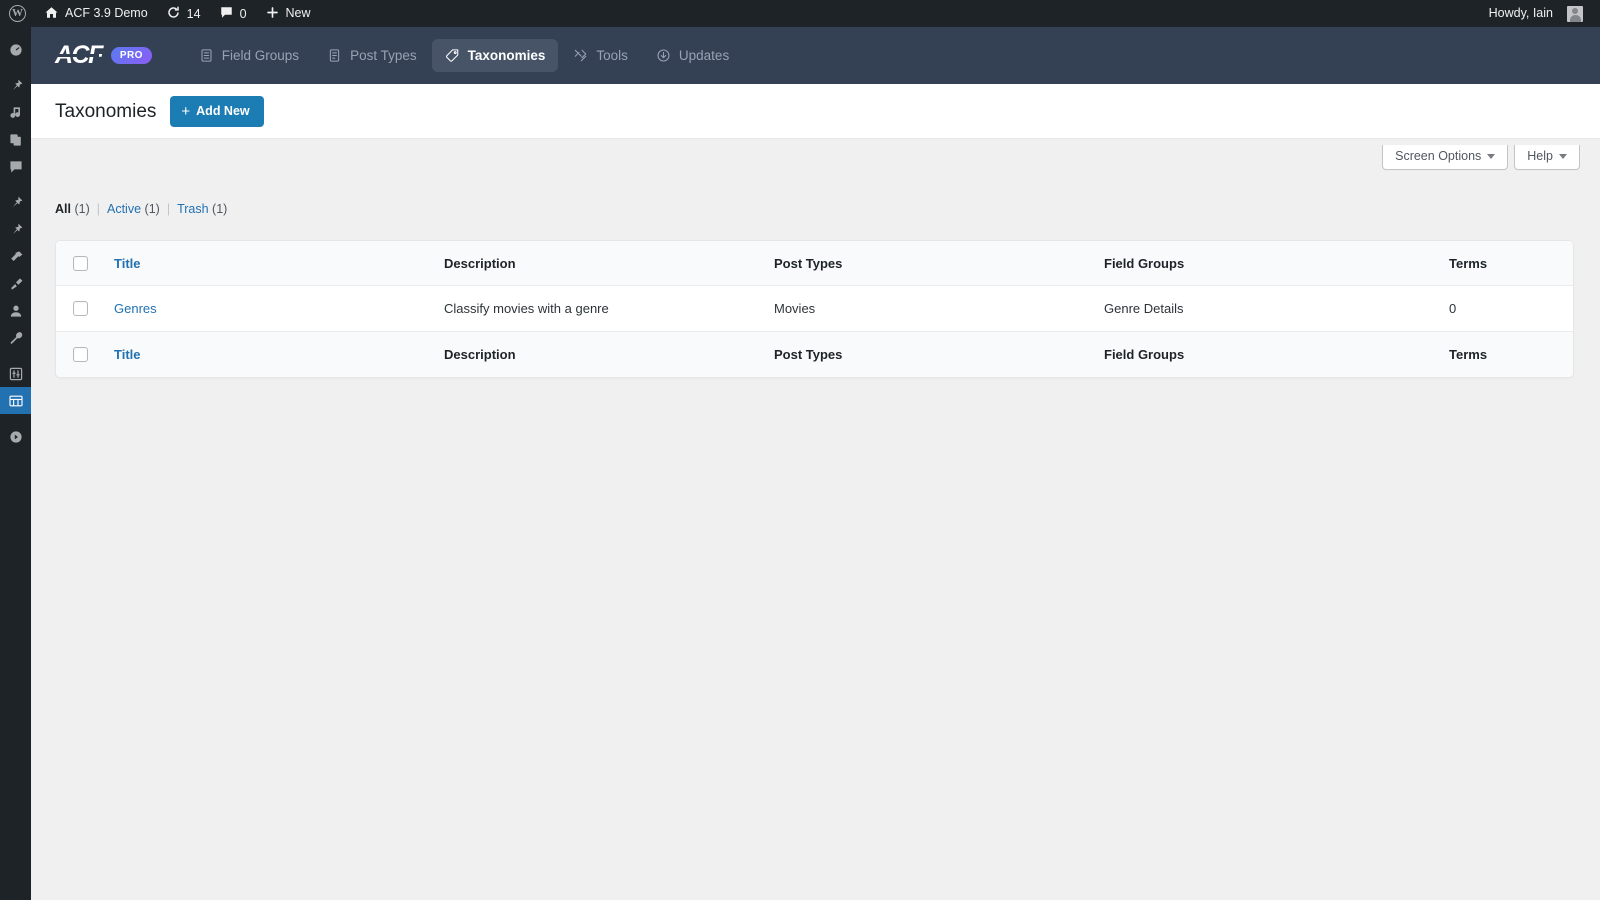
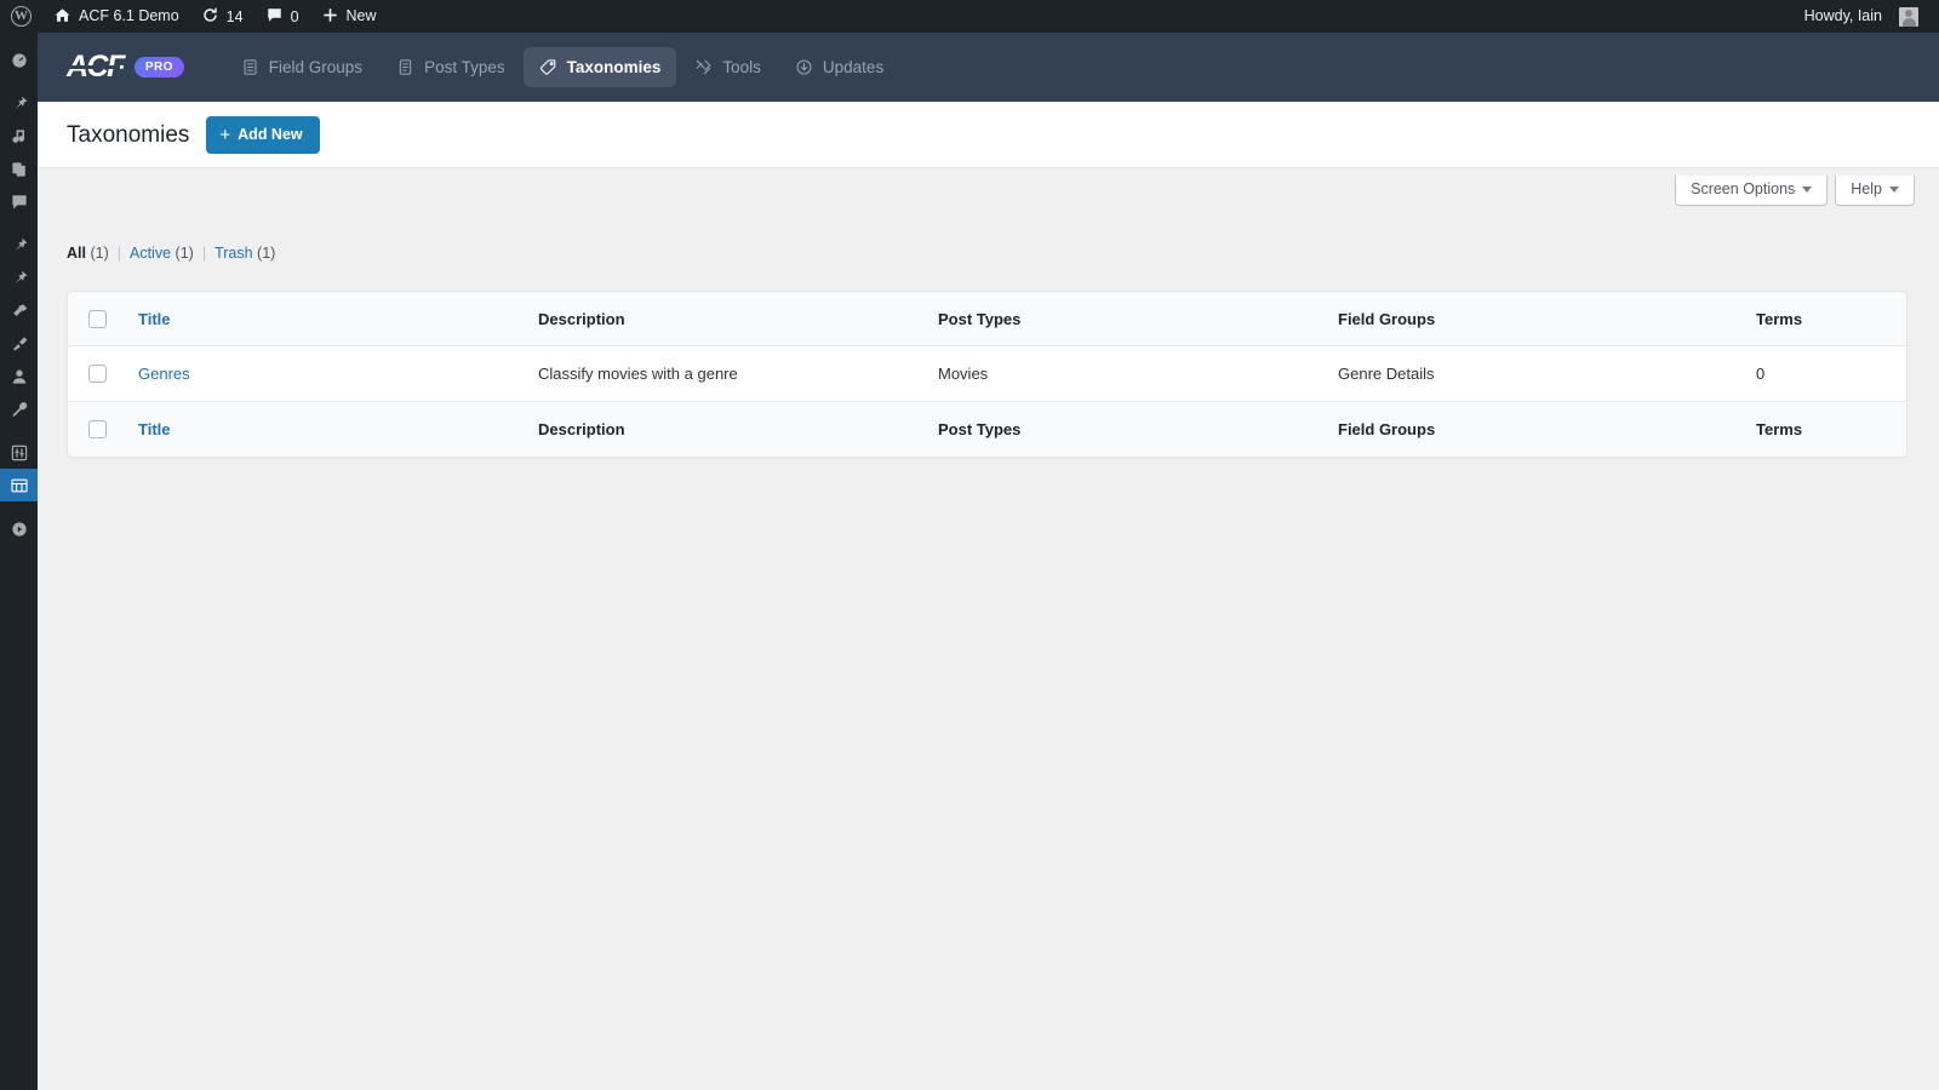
  W
- ACF 3.9 Demo
+ ACF 6.1 Demo
  14
  0
  New
  Howdy, Iain
  ACF
  PRO
  Field Groups
  Post Types
  Taxonomies
  Tools
  Updates
  Taxonomies
  +
  Add New
  Screen Options
  Help
  All (1)
  |
  Active (1)
  |
  Trash (1)
  Title
  Description
  Post Types
  Field Groups
  Terms
  Genres
  Classify movies with a genre
  Movies
  Genre Details
  0
  Title
  Description
  Post Types
  Field Groups
  Terms
